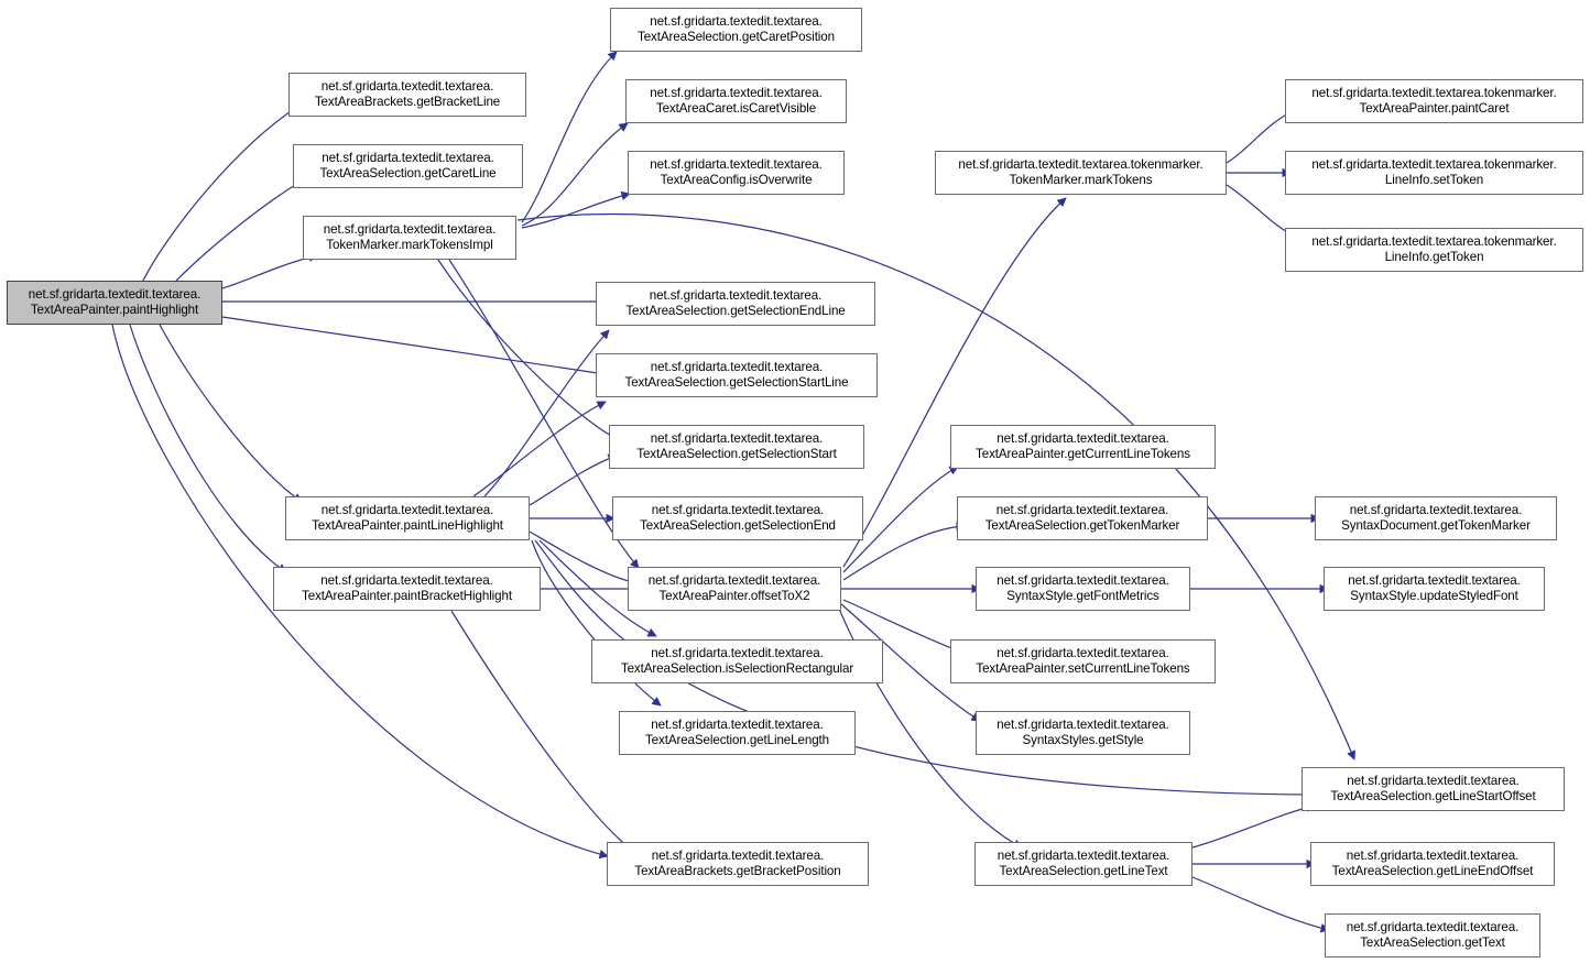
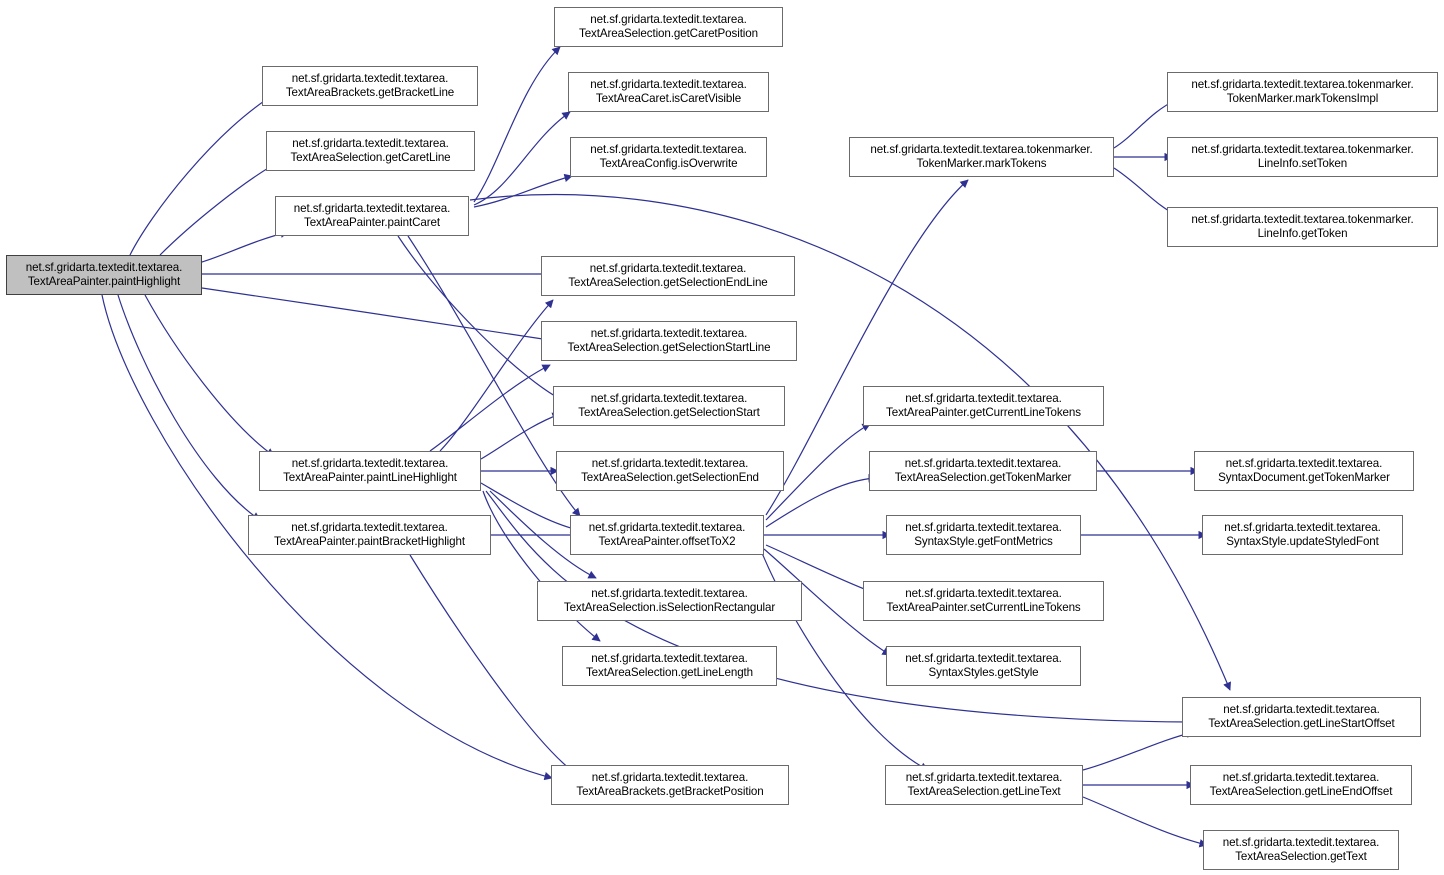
  net.sf.gridarta.textedit.textarea.
  TextAreaPainter.paintHighlight
  net.sf.gridarta.textedit.textarea.
  TextAreaBrackets.getBracketLine
  net.sf.gridarta.textedit.textarea.
  TextAreaSelection.getCaretLine
  net.sf.gridarta.textedit.textarea.
- TokenMarker.markTokensImpl
+ TextAreaPainter.paintCaret
  net.sf.gridarta.textedit.textarea.
  TextAreaSelection.getCaretPosition
  net.sf.gridarta.textedit.textarea.
  TextAreaCaret.isCaretVisible
  net.sf.gridarta.textedit.textarea.
  TextAreaConfig.isOverwrite
  net.sf.gridarta.textedit.textarea.tokenmarker.
  TokenMarker.markTokens
  net.sf.gridarta.textedit.textarea.tokenmarker.
- TextAreaPainter.paintCaret
+ TokenMarker.markTokensImpl
  net.sf.gridarta.textedit.textarea.tokenmarker.
  LineInfo.setToken
  net.sf.gridarta.textedit.textarea.tokenmarker.
  LineInfo.getToken
  net.sf.gridarta.textedit.textarea.
  TextAreaSelection.getSelectionEndLine
  net.sf.gridarta.textedit.textarea.
  TextAreaSelection.getSelectionStartLine
  net.sf.gridarta.textedit.textarea.
  TextAreaSelection.getSelectionStart
  net.sf.gridarta.textedit.textarea.
  TextAreaSelection.getSelectionEnd
  net.sf.gridarta.textedit.textarea.
  TextAreaPainter.paintLineHighlight
  net.sf.gridarta.textedit.textarea.
  TextAreaPainter.paintBracketHighlight
  net.sf.gridarta.textedit.textarea.
  TextAreaPainter.offsetToX2
  net.sf.gridarta.textedit.textarea.
  TextAreaSelection.isSelectionRectangular
  net.sf.gridarta.textedit.textarea.
  TextAreaSelection.getLineLength
  net.sf.gridarta.textedit.textarea.
  TextAreaPainter.getCurrentLineTokens
  net.sf.gridarta.textedit.textarea.
  TextAreaSelection.getTokenMarker
  net.sf.gridarta.textedit.textarea.
  SyntaxStyle.getFontMetrics
  net.sf.gridarta.textedit.textarea.
  TextAreaPainter.setCurrentLineTokens
  net.sf.gridarta.textedit.textarea.
  SyntaxStyles.getStyle
  net.sf.gridarta.textedit.textarea.
  SyntaxDocument.getTokenMarker
  net.sf.gridarta.textedit.textarea.
  SyntaxStyle.updateStyledFont
  net.sf.gridarta.textedit.textarea.
  TextAreaSelection.getLineStartOffset
  net.sf.gridarta.textedit.textarea.
  TextAreaBrackets.getBracketPosition
  net.sf.gridarta.textedit.textarea.
  TextAreaSelection.getLineText
  net.sf.gridarta.textedit.textarea.
  TextAreaSelection.getLineEndOffset
  net.sf.gridarta.textedit.textarea.
  TextAreaSelection.getText
